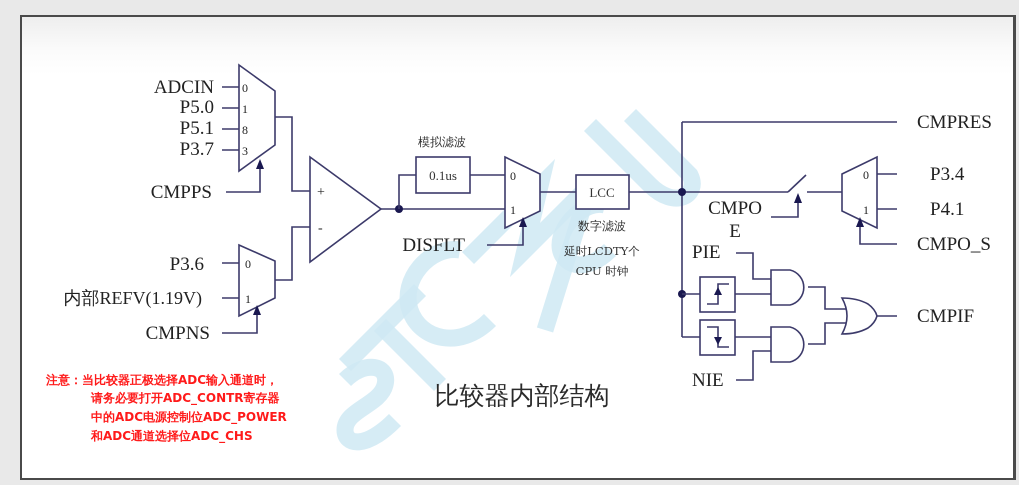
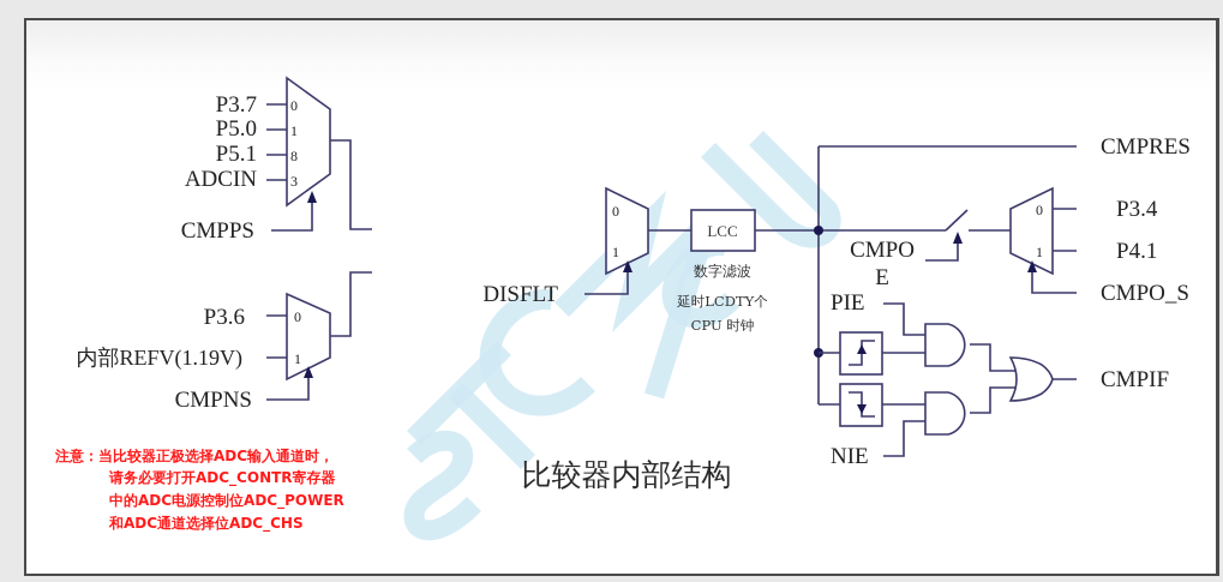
  0
  1
  8
  3
- ADCIN
+ P3.7
  P5.0
  P5.1
- P3.7
+ ADCIN
  CMPPS
  0
  1
  P3.6
  内部REFV(1.19V)
  CMPNS
- +
- -
- 模拟滤波
- 0.1us
  0
  1
  DISFLT
  LCC
  数字滤波
  延时LCDTY个
  CPU 时钟
  CMPRES
  CMPO
  E
  0
  1
  P3.4
  P4.1
  CMPO_S
  PIE
  NIE
  CMPIF
  比较器内部结构
  注意：当比较器正极选择ADC输入通道时，
  请务必要打开ADC_CONTR寄存器
  中的ADC电源控制位ADC_POWER
  和ADC通道选择位ADC_CHS
